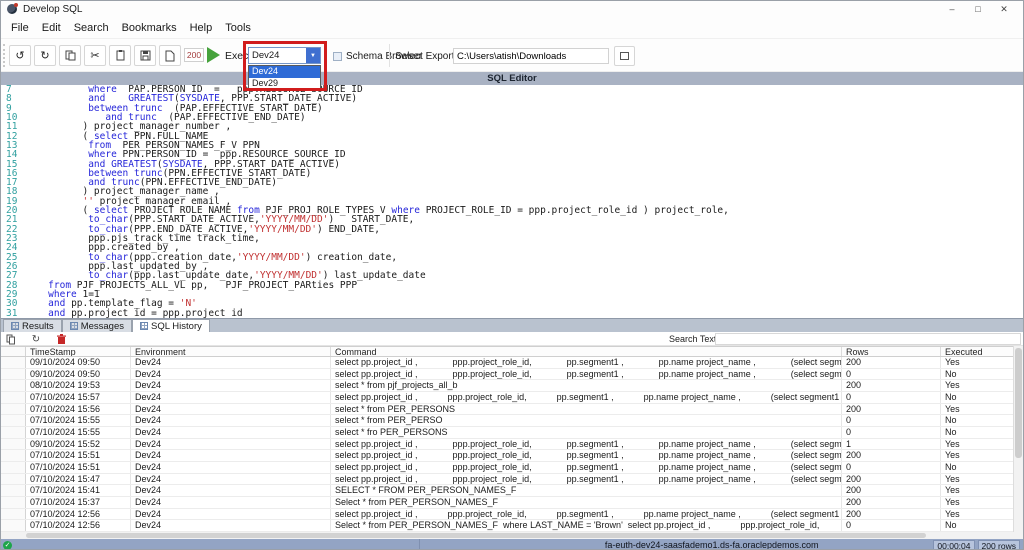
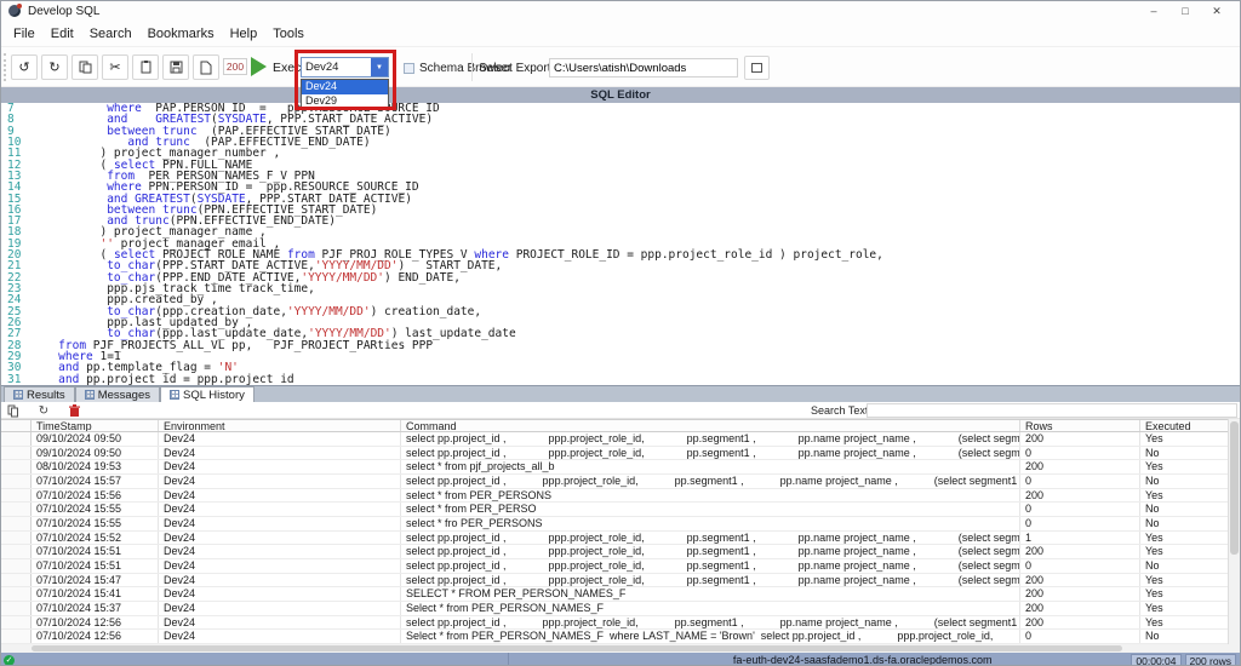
  Develop SQL
  –
  □
  ✕
  File
  Edit
  Search
  Bookmarks
  Help
  Tools
  ↺
  ↻
  ✂
  200
  Schema Browser
  C:\Users\atish\Downloads
  Dev24
  Dev24
  Dev29
  SQL Editor
  7
  8
  and GREATEST(SYSDATE, PPP.START_DATE_ACTIVE)
  9
  between trunc (PAP.EFFECTIVE_START_DATE)
  10
  and trunc (PAP.EFFECTIVE_END_DATE)
  11
  ) project_manager_number ,
  12
  ( select PPN.FULL_NAME
  13
  from PER_PERSON_NAMES_F_V PPN
  14
  where PPN.PERSON_ID = ppp.RESOURCE_SOURCE_ID
  15
  and GREATEST(SYSDATE, PPP.START_DATE_ACTIVE)
  16
  between trunc(PPN.EFFECTIVE_START_DATE)
  17
  and trunc(PPN.EFFECTIVE_END_DATE)
  18
  ) project_manager_name ,
  19
  '' project_manager_email ,
  20
  ( select PROJECT_ROLE_NAME from PJF_PROJ_ROLE_TYPES_V where PROJECT_ROLE_ID = ppp.project_role_id ) project_role,
  21
  to_char(PPP.START_DATE_ACTIVE,'YYYY/MM/DD') START_DATE,
  22
  to_char(PPP.END_DATE_ACTIVE,'YYYY/MM/DD') END_DATE,
  23
  ppp.pjs_track_time track_time,
  24
  ppp.created_by ,
  25
  to_char(ppp.creation_date,'YYYY/MM/DD') creation_date,
  26
  ppp.last_updated_by ,
  27
  to_char(ppp.last_update_date,'YYYY/MM/DD') last_update_date
  28
  from PJF_PROJECTS_ALL_VL pp, PJF_PROJECT_PARties PPP
  29
  where 1=1
  30
  and pp.template_flag = 'N'
  31
  and pp.project_id = ppp.project_id
  Results
  Messages
  SQL History
  ↻
  Search Tex
  TimeStamp
  Environment
  Command
  Rows
  Executed
  09/10/2024 09:50
  Dev24
  200
  Yes
  09/10/2024 09:50
  Dev24
  0
  No
  08/10/2024 19:53
  Dev24
  select * from pjf_projects_all_b
  200
  Yes
  07/10/2024 15:57
  Dev24
  0
  No
  07/10/2024 15:56
  Dev24
  select * from PER_PERSONS
  200
  Yes
  07/10/2024 15:55
  Dev24
  select * from PER_PERSO
  0
  No
  07/10/2024 15:55
  Dev24
  select * fro PER_PERSONS
  0
  No
- 09/10/2024 15:52
+ 07/10/2024 15:52
  Dev24
  1
  Yes
  07/10/2024 15:51
  Dev24
  200
  Yes
  07/10/2024 15:51
  Dev24
  0
  No
  07/10/2024 15:47
  Dev24
  200
  Yes
  07/10/2024 15:41
  Dev24
  SELECT * FROM PER_PERSON_NAMES_F
  200
  Yes
  07/10/2024 15:37
  Dev24
  Select * from PER_PERSON_NAMES_F
  200
  Yes
  07/10/2024 12:56
  Dev24
  200
  Yes
  07/10/2024 12:56
  Dev24
  0
  No
  fa-euth-dev24-saasfademo1.ds-fa.oraclepdemos.com
  00:00:04
  200 rows
